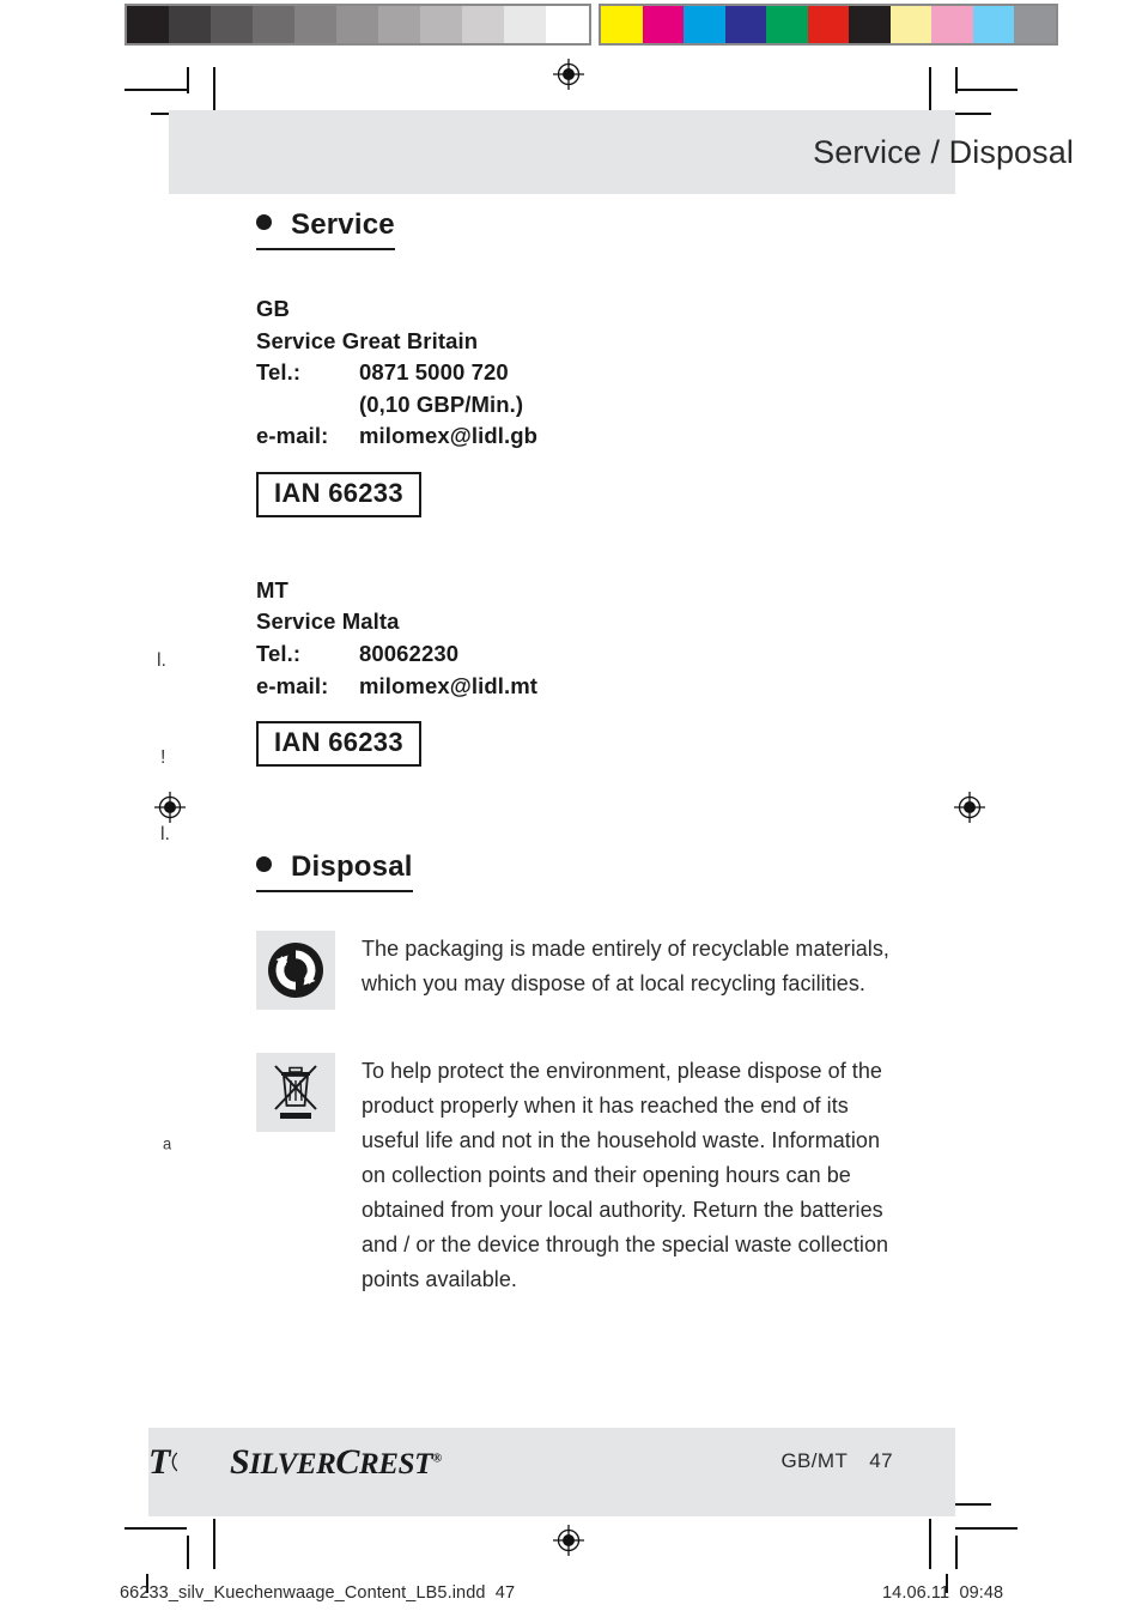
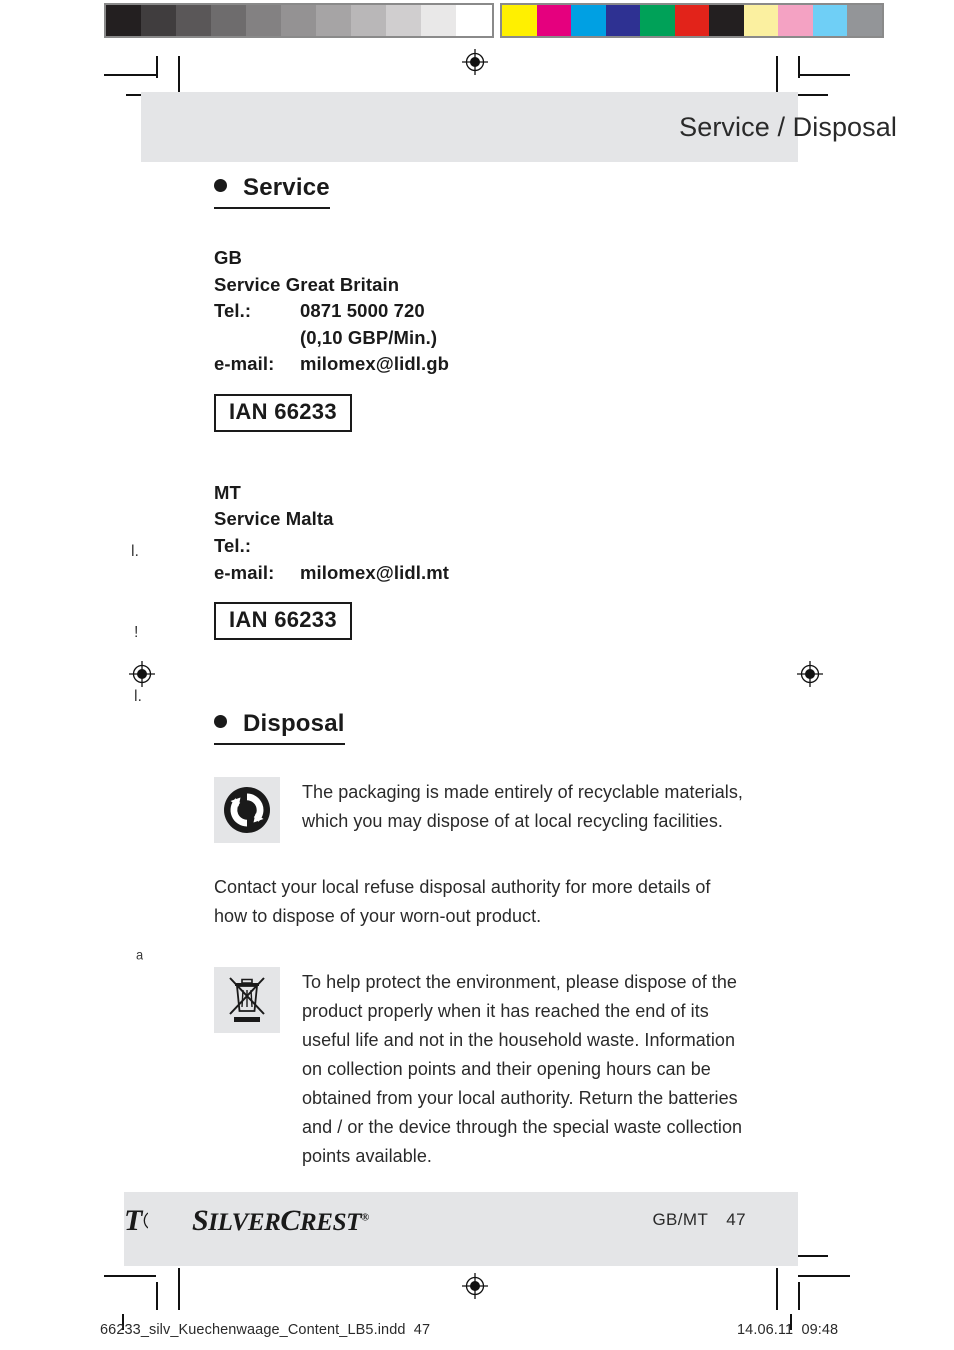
  Service / Disposal
  Service
  GB
  Service Great Britain
  Tel.:
  0871 5000 720
  (0,10 GBP/Min.)
  e-mail:
  milomex@lidl.gb
  IAN 66233
  MT
  Service Malta
  Tel.:
- 80062230
  e-mail:
  milomex@lidl.mt
  IAN 66233
  Disposal
  The packaging is made entirely of recyclable materials, which you may dispose of at local recycling facilities.
+ Contact your local refuse disposal authority for more details of how to dispose of your worn-out product.
  To help protect the environment, please dispose of the product properly when it has reached the end of its useful life and not in the household waste. Information on collection points and their opening hours can be obtained from your local authority. Return the batteries and / or the device through the special waste collection points available.
  SILVERCREST®
  GB/MT 47
  l.
  !
  l.
  ᵃ
  66233_silv_Kuechenwaage_Content_LB5.indd 47
  14.06.11 09:48
